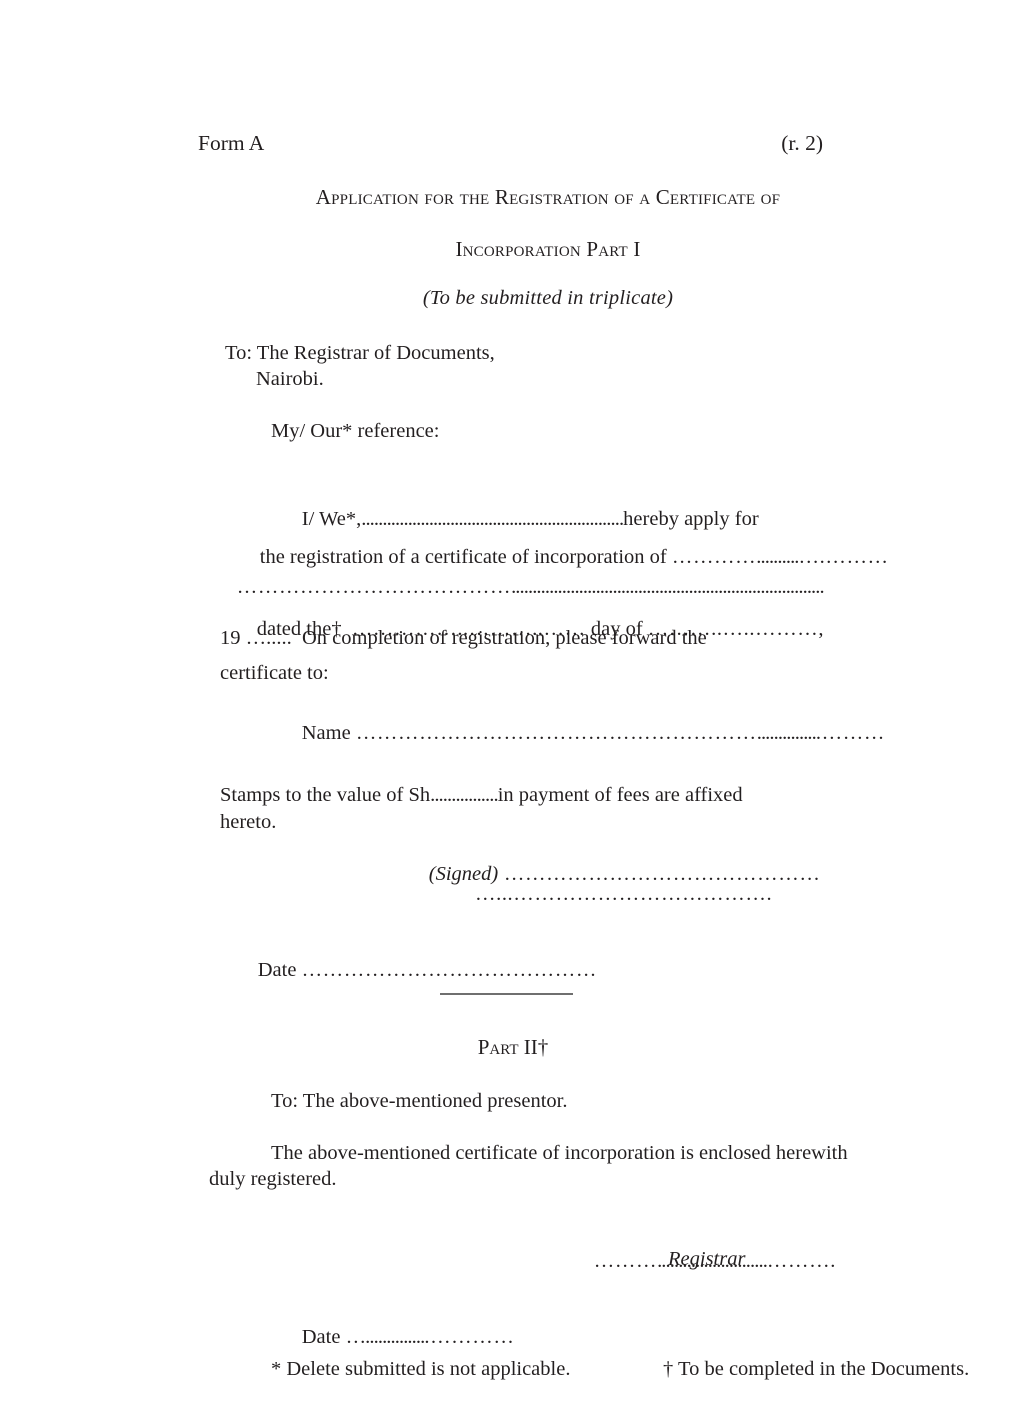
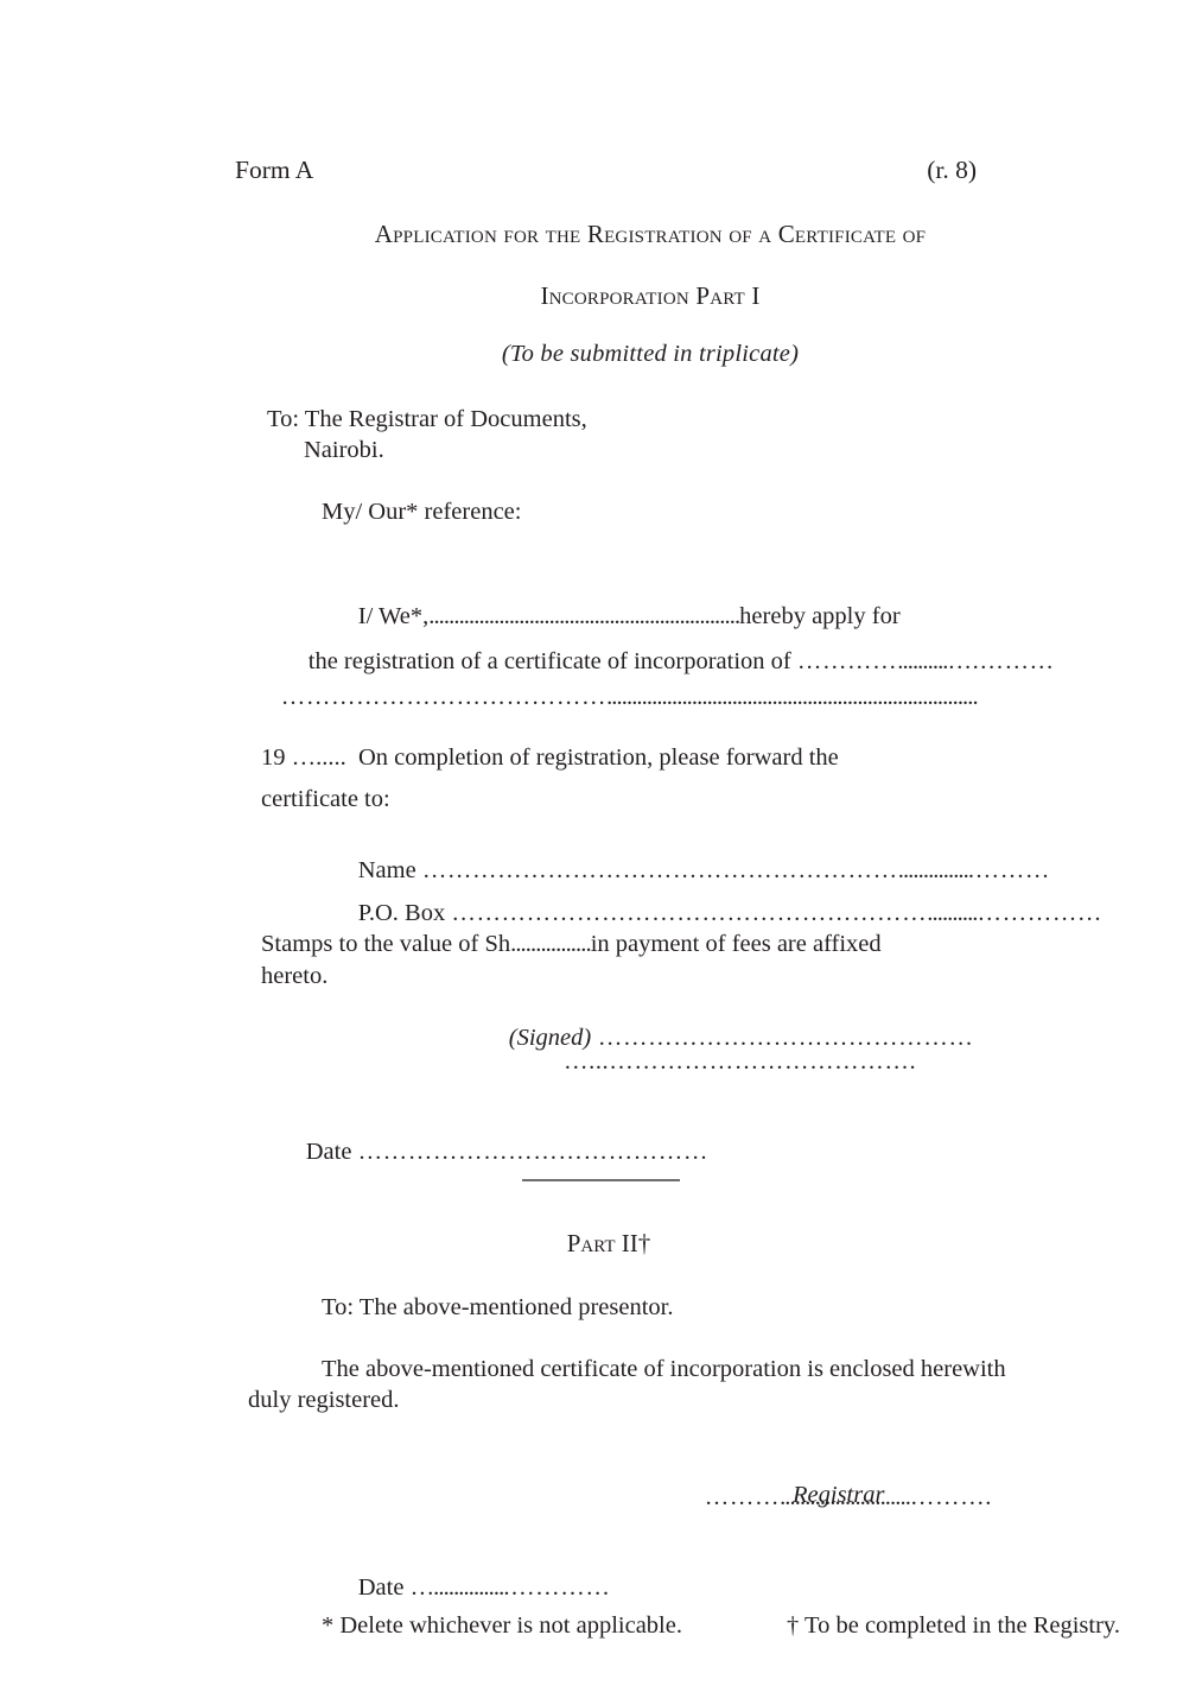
  Form A
- (r. 2)
+ (r. 8)
  Application for the Registration of a Certificate of
  Incorporation Part I
  (To be submitted in triplicate)
  To: The Registrar of Documents,
  Nairobi.
  My/ Our* reference:
  I/ We*,..............................................................hereby apply for
  the registration of a certificate of incorporation of …………..........….………
  …………………………………..........................................................................
- dated the† ……………..………..…… day of ………..…..………,
  19 …..... On completion of registration, please forward the
  certificate to:
  Name …………………………………………………...............………
+ P.O. Box …………………………………………………..........……………
  Stamps to the value of Sh................in payment of fees are affixed
  hereto.
  (Signed) ………………………………………
  …...……………………………….
  Date ……………………………………
  Part II†
  To: The above-mentioned presentor.
  The above-mentioned certificate of incorporation is enclosed herewith
  duly registered.
  ………..........................……….
  Registrar
  Date …...............…………
- * Delete submitted is not applicable.
+ * Delete whichever is not applicable.
- † To be completed in the Documents.
+ † To be completed in the Registry.
